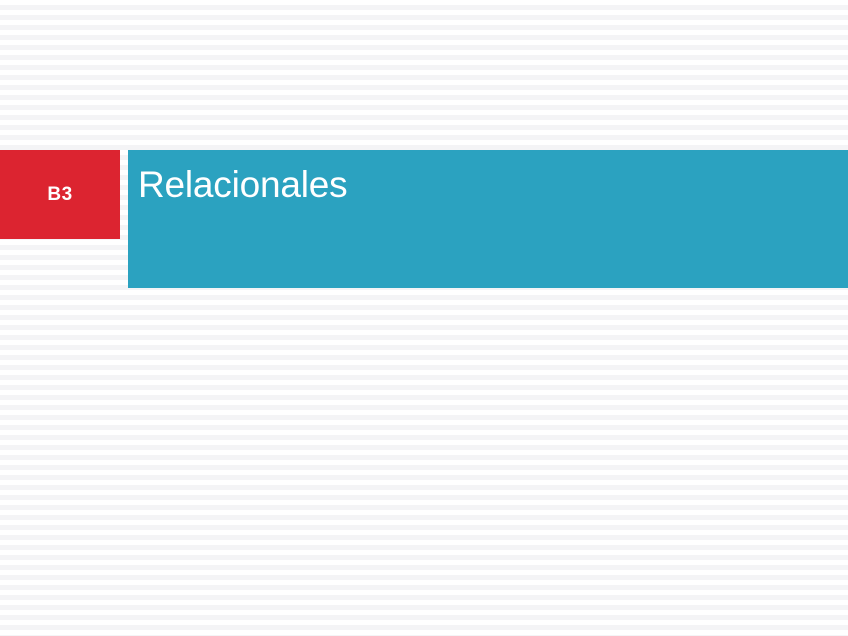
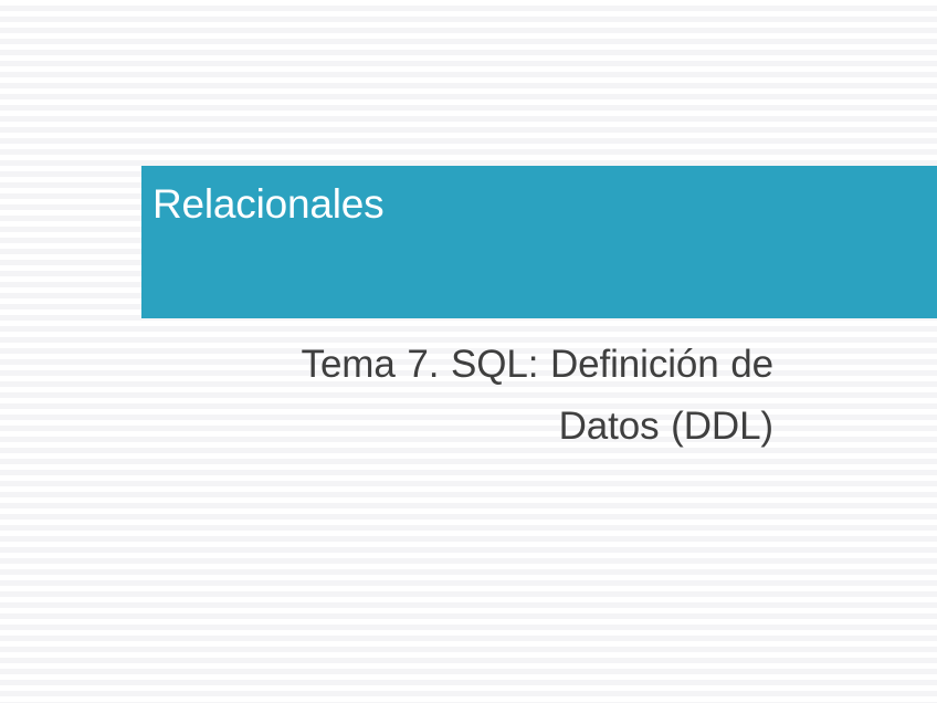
- B3
  Relacionales
+ Tema 7. SQL: Definición de
+ Datos (DDL)
